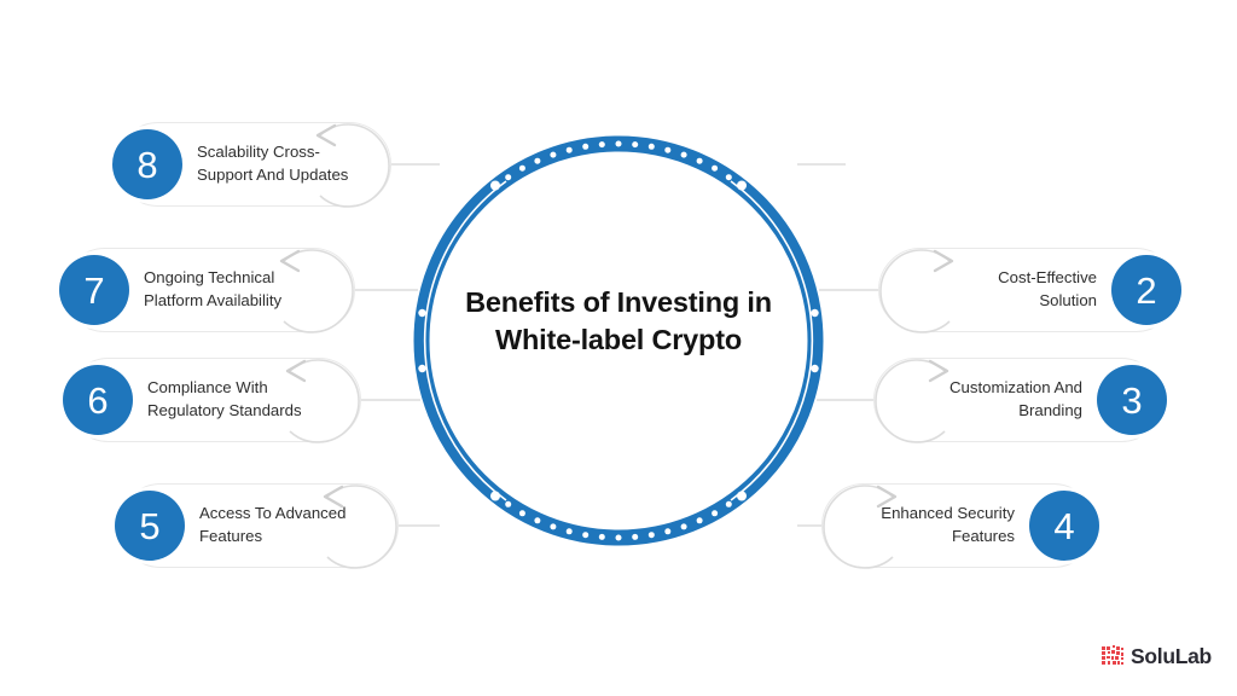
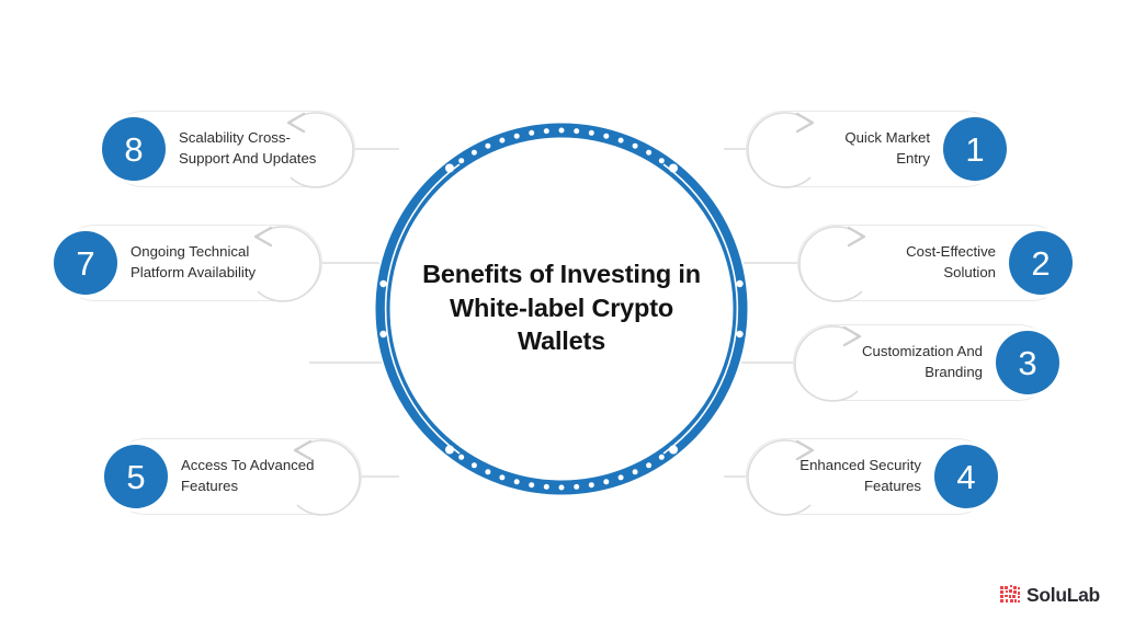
  Benefits of Investing in
  White-label Crypto
+ Wallets
+ Quick Market
+ Entry
+ 1
  Cost-Effective
  Solution
  2
  Customization And
  Branding
  3
  Enhanced Security
  Features
  4
  8
  Scalability Cross-
  Support And Updates
  7
  Ongoing Technical
  Platform Availability
- 6
- Compliance With
- Regulatory Standards
  5
  Access To Advanced
  Features
  SoluLab
